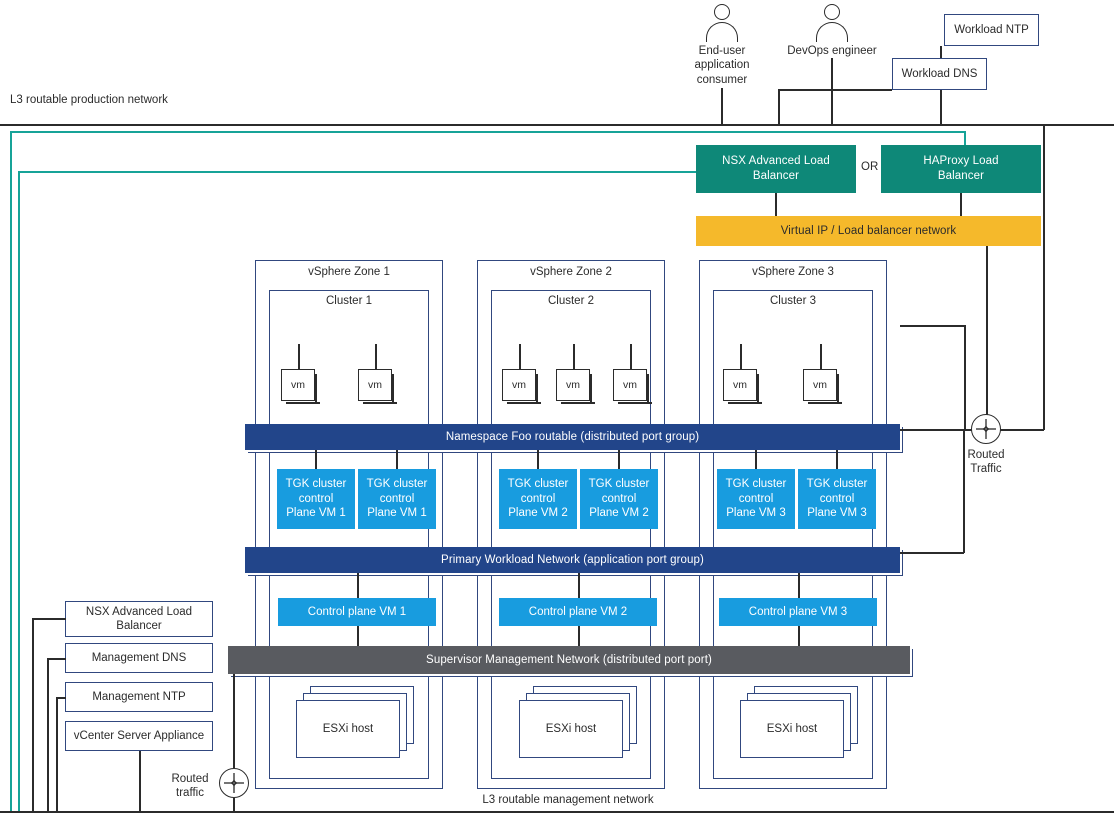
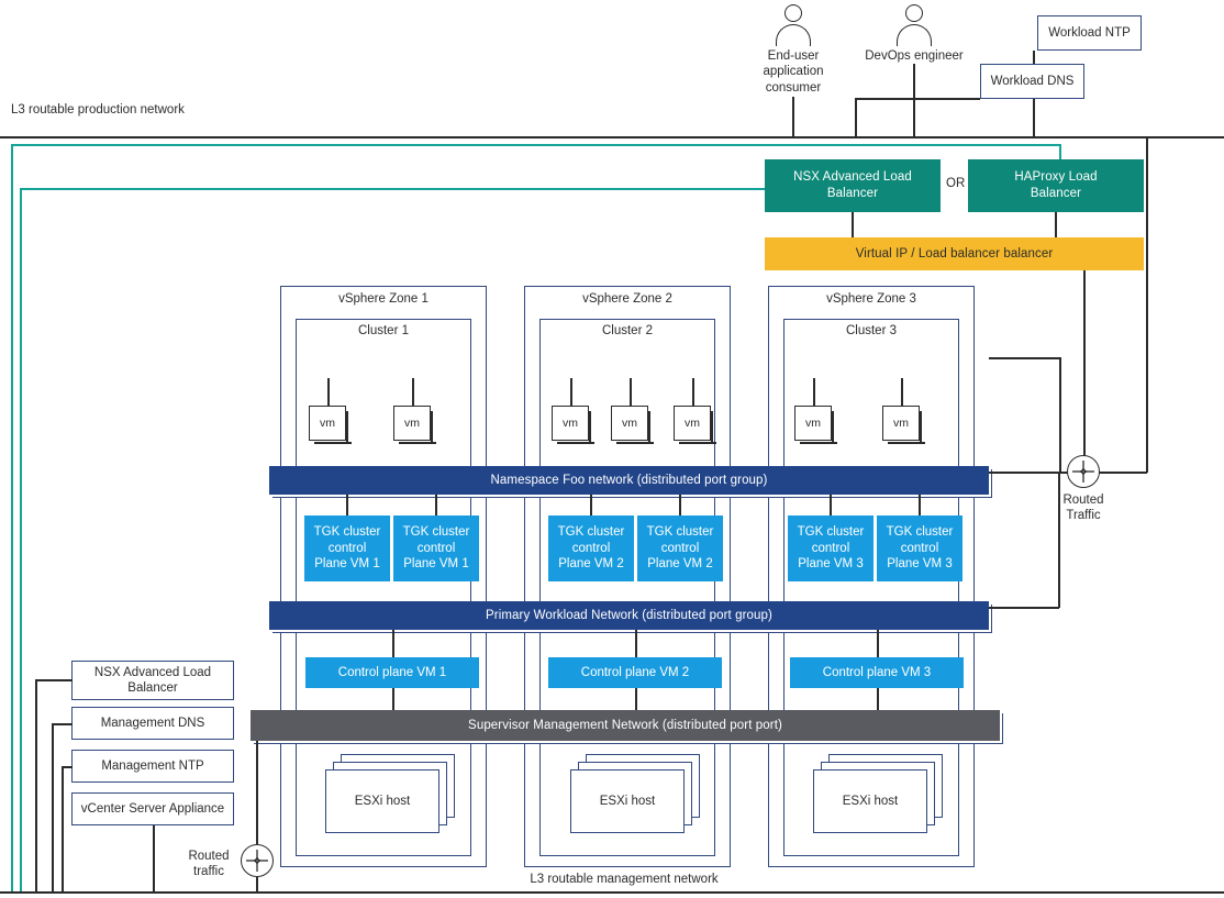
  End-user
  application
  consumer
  DevOps engineer
  Workload NTP
  Workload DNS
  L3 routable production network
  NSX Advanced Load
  Balancer
  OR
  HAProxy Load
  Balancer
- Virtual IP / Load balancer network
+ Virtual IP / Load balancer balancer
  vSphere Zone 1
  Cluster 1
  vSphere Zone 2
  Cluster 2
  vSphere Zone 3
  Cluster 3
  vm
  vm
  vm
  vm
  vm
  vm
  vm
- Namespace Foo routable (distributed port group)
+ Namespace Foo network (distributed port group)
  TGK cluster
  control
  Plane VM 1
  TGK cluster
  control
  Plane VM 1
  TGK cluster
  control
  Plane VM 2
  TGK cluster
  control
  Plane VM 2
  TGK cluster
  control
  Plane VM 3
  TGK cluster
  control
  Plane VM 3
- Primary Workload Network (application port group)
+ Primary Workload Network (distributed port group)
  Control plane VM 1
  Control plane VM 2
  Control plane VM 3
  Supervisor Management Network (distributed port port)
  ESXi host
  ESXi host
  ESXi host
  Routed
  Traffic
  NSX Advanced Load
  Balancer
  Management DNS
  Management NTP
  vCenter Server Appliance
  Routed
  traffic
  L3 routable management network
